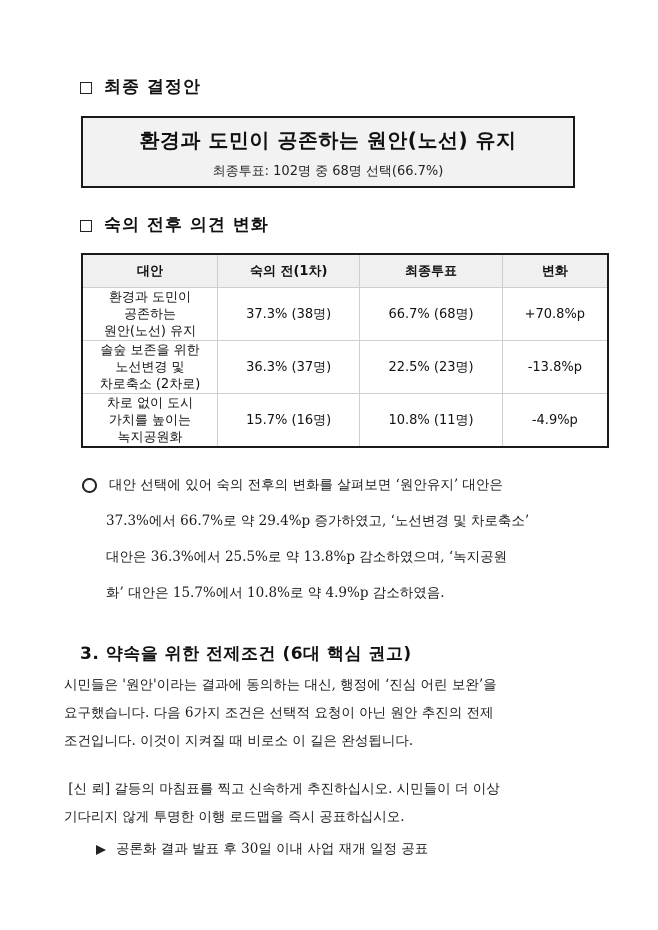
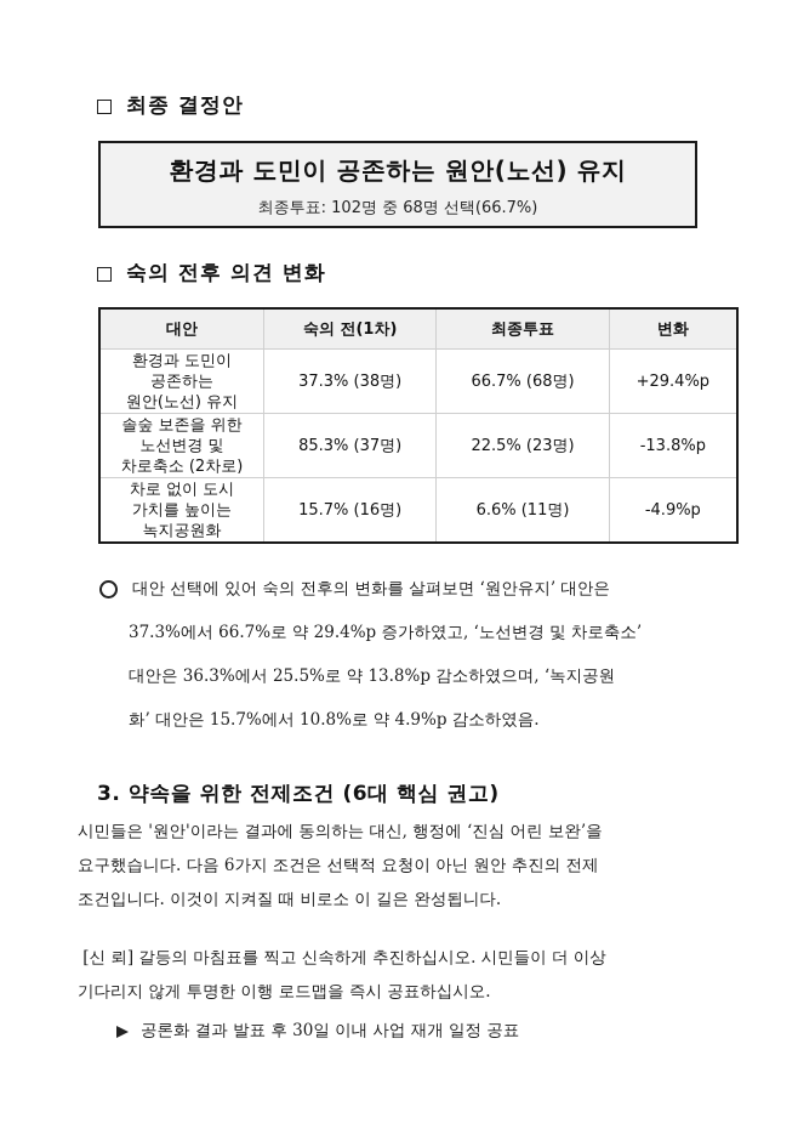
  최종 결정안
  환경과 도민이 공존하는 원안(노선) 유지
  최종투표: 102명 중 68명 선택(66.7%)
  숙의 전후 의견 변화
  대안	숙의 전(1차)	최종투표	변화
- 환경과 도민이 공존하는 원안(노선) 유지	37.3% (38명)	66.7% (68명)	+70.8%p
+ 환경과 도민이 공존하는 원안(노선) 유지	37.3% (38명)	66.7% (68명)	+29.4%p
- 솔숲 보존을 위한 노선변경 및 차로축소 (2차로)	36.3% (37명)	22.5% (23명)	-13.8%p
+ 솔숲 보존을 위한 노선변경 및 차로축소 (2차로)	85.3% (37명)	22.5% (23명)	-13.8%p
- 차로 없이 도시 가치를 높이는 녹지공원화	15.7% (16명)	10.8% (11명)	-4.9%p
+ 차로 없이 도시 가치를 높이는 녹지공원화	15.7% (16명)	6.6% (11명)	-4.9%p
  대안 선택에 있어 숙의 전후의 변화를 살펴보면 ‘원안유지’ 대안은
  37.3%에서 66.7%로 약 29.4%p 증가하였고, ‘노선변경 및 차로축소’
  대안은 36.3%에서 25.5%로 약 13.8%p 감소하였으며, ‘녹지공원
  화’ 대안은 15.7%에서 10.8%로 약 4.9%p 감소하였음.
  3. 약속을 위한 전제조건 (6대 핵심 권고)
  시민들은 '원안'이라는 결과에 동의하는 대신, 행정에 ‘진심 어린 보완’을
  요구했습니다. 다음 6가지 조건은 선택적 요청이 아닌 원안 추진의 전제
  조건입니다. 이것이 지켜질 때 비로소 이 길은 완성됩니다.
  [신 뢰] 갈등의 마침표를 찍고 신속하게 추진하십시오. 시민들이 더 이상
  기다리지 않게 투명한 이행 로드맵을 즉시 공표하십시오.
  공론화 결과 발표 후 30일 이내 사업 재개 일정 공표
